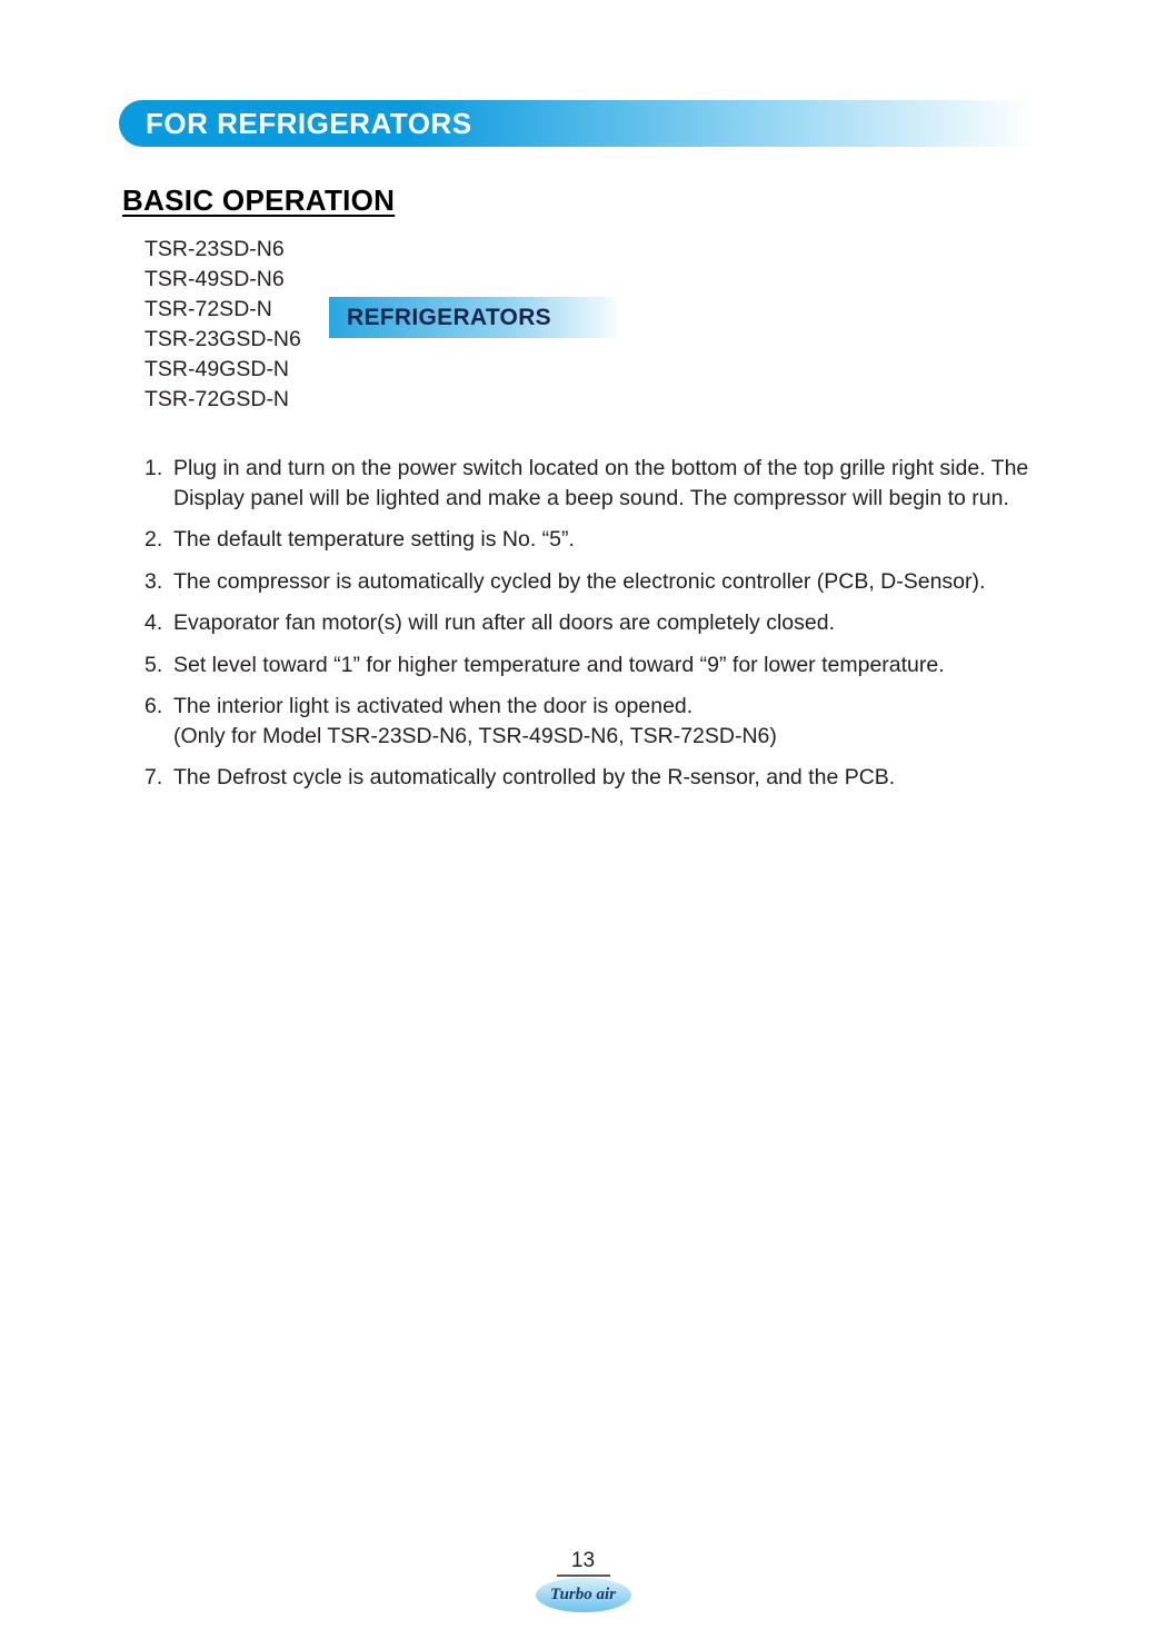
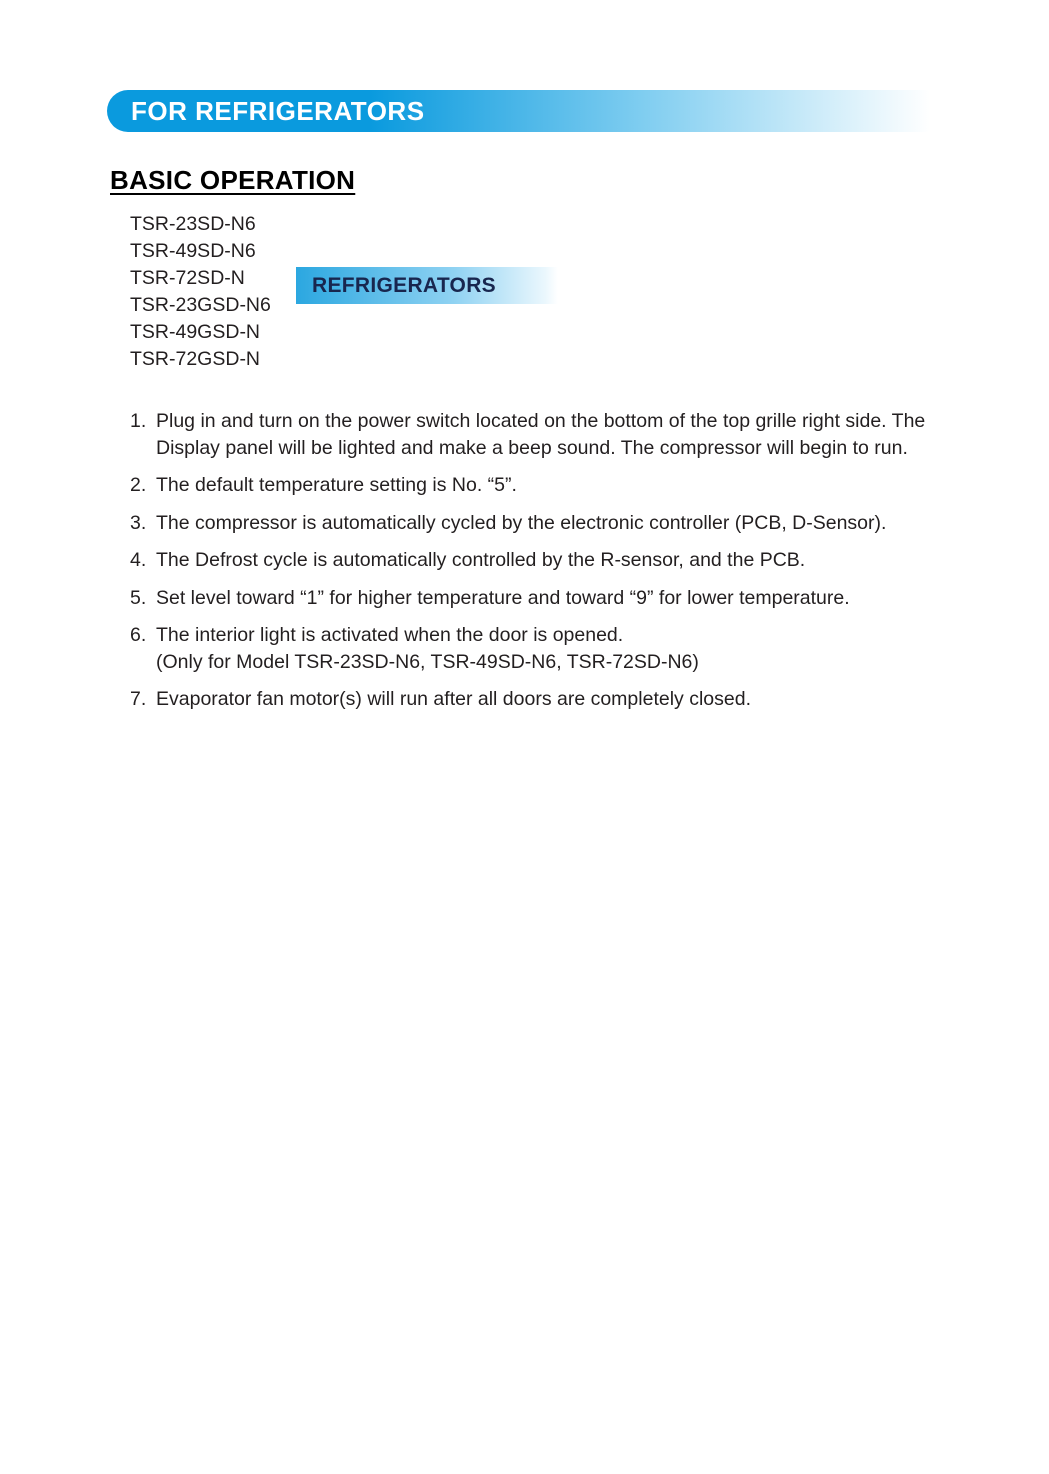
  FOR REFRIGERATORS
  BASIC OPERATION
  TSR-23SD-N6
  TSR-49SD-N6
  TSR-72SD-N
  TSR-23GSD-N6
  TSR-49GSD-N
  TSR-72GSD-N
  REFRIGERATORS
  1.
  Plug in and turn on the power switch located on the bottom of the top grille right side. The Display panel will be lighted and make a beep sound. The compressor will begin to run.
  2.
  The default temperature setting is No. “5”.
  3.
  The compressor is automatically cycled by the electronic controller (PCB, D-Sensor).
  4.
- Evaporator fan motor(s) will run after all doors are completely closed.
+ The Defrost cycle is automatically controlled by the R-sensor, and the PCB.
  5.
  Set level toward “1” for higher temperature and toward “9” for lower temperature.
  6.
  The interior light is activated when the door is opened.
  (Only for Model TSR-23SD-N6, TSR-49SD-N6, TSR-72SD-N6)
  7.
- The Defrost cycle is automatically controlled by the R-sensor, and the PCB.
+ Evaporator fan motor(s) will run after all doors are completely closed.
- 13
- Turbo air
